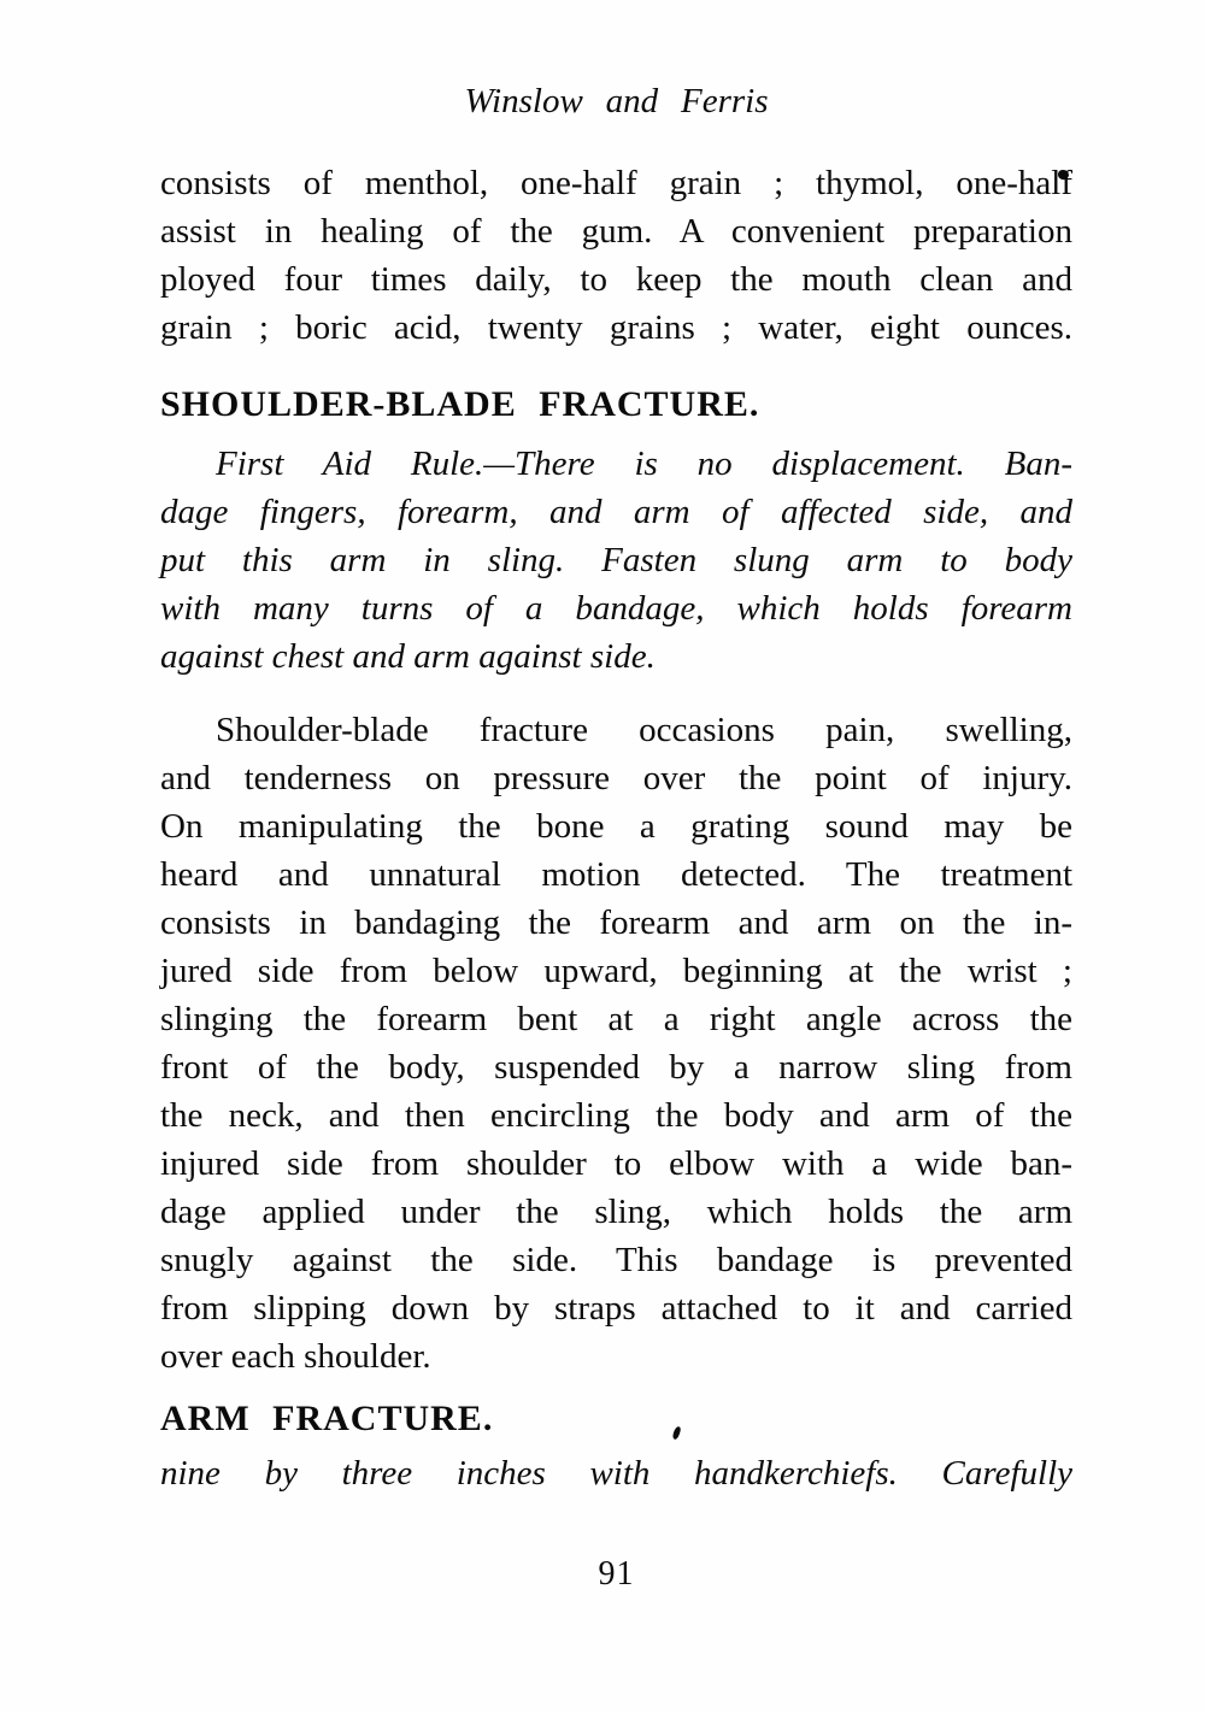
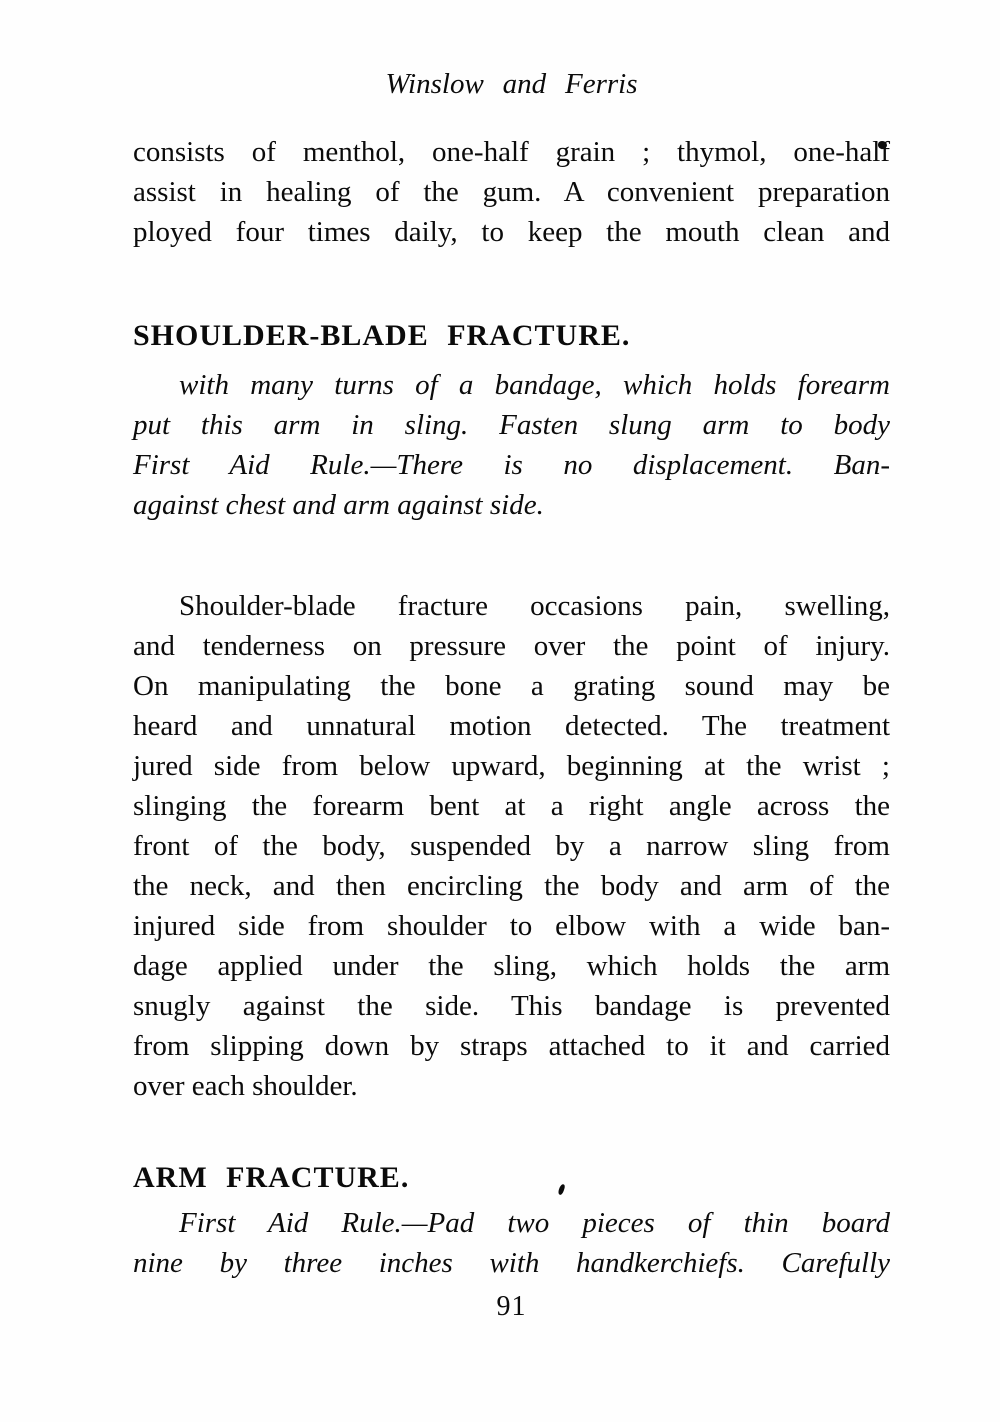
  Winslow and Ferris
  consists of menthol, one-half grain ; thymol, one-half
  assist in healing of the gum. A convenient preparation
  ployed four times daily, to keep the mouth clean and
- grain ; boric acid, twenty grains ; water, eight ounces.
  SHOULDER-BLADE FRACTURE.
- First Aid Rule.—There is no displacement. Ban-
+ with many turns of a bandage, which holds forearm
- dage fingers, forearm, and arm of affected side, and
  put this arm in sling. Fasten slung arm to body
- with many turns of a bandage, which holds forearm
+ First Aid Rule.—There is no displacement. Ban-
  against chest and arm against side.
  Shoulder-blade fracture occasions pain, swelling,
  and tenderness on pressure over the point of injury.
  On manipulating the bone a grating sound may be
  heard and unnatural motion detected. The treatment
- consists in bandaging the forearm and arm on the in-
  jured side from below upward, beginning at the wrist ;
  slinging the forearm bent at a right angle across the
  front of the body, suspended by a narrow sling from
  the neck, and then encircling the body and arm of the
  injured side from shoulder to elbow with a wide ban-
  dage applied under the sling, which holds the arm
  snugly against the side. This bandage is prevented
  from slipping down by straps attached to it and carried
  over each shoulder.
  ARM FRACTURE.
+ First Aid Rule.—Pad two pieces of thin board
  nine by three inches with handkerchiefs. Carefully
  91
